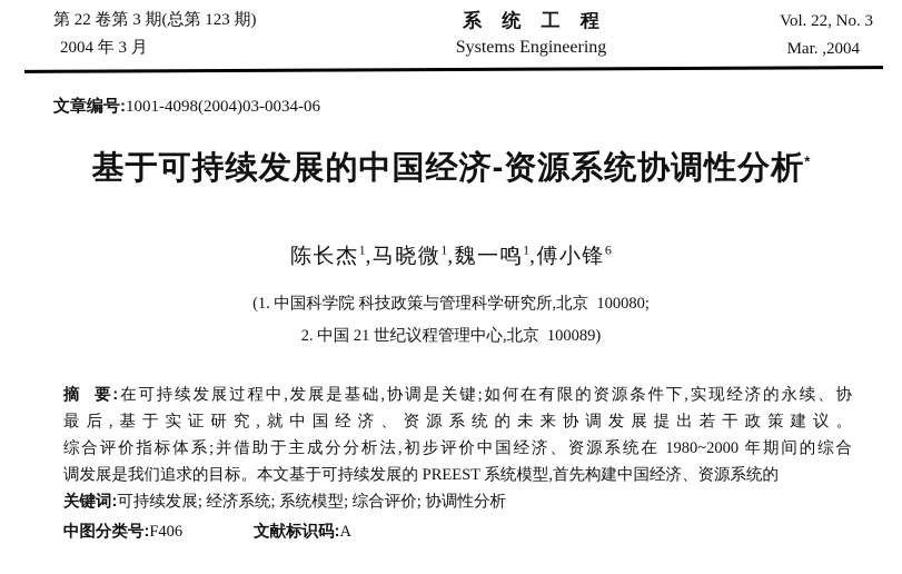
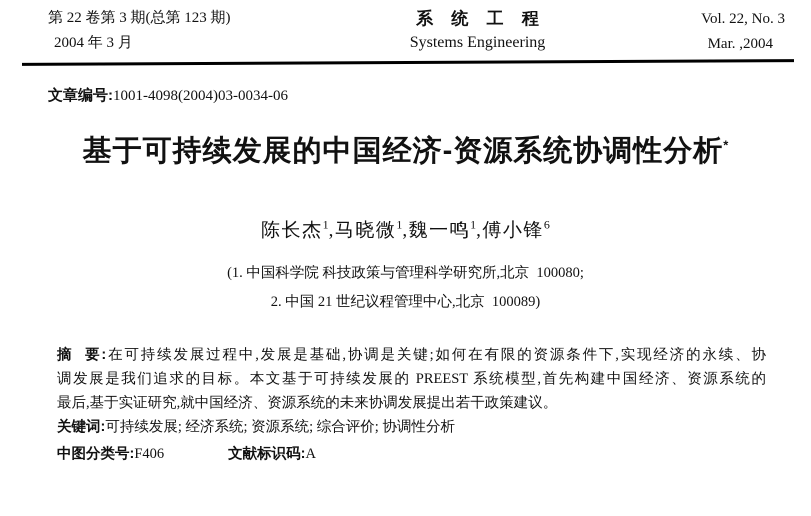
  第 22 卷第 3 期(总第 123 期)
  2004 年 3 月
  系 统 工 程
  Systems Engineering
  Vol. 22, No. 3
  Mar. ,2004
  文章编号:1001-4098(2004)03-0034-06
  基于可持续发展的中国经济-资源系统协调性分析*
  陈长杰1,马晓微1,魏一鸣1,傅小锋6
  (1. 中国科学院 科技政策与管理科学研究所,北京 100080;
  2. 中国 21 世纪议程管理中心,北京 100089)
  摘 要:在可持续发展过程中,发展是基础,协调是关键;如何在有限的资源条件下,实现经济的永续、协
- 最后,基于实证研究,就中国经济、资源系统的未来协调发展提出若干政策建议。
+ 调发展是我们追求的目标。本文基于可持续发展的 PREEST 系统模型,首先构建中国经济、资源系统的
- 综合评价指标体系;并借助于主成分分析法,初步评价中国经济、资源系统在 1980~2000 年期间的综合
- 调发展是我们追求的目标。本文基于可持续发展的 PREEST 系统模型,首先构建中国经济、资源系统的
+ 最后,基于实证研究,就中国经济、资源系统的未来协调发展提出若干政策建议。
- 关键词:可持续发展; 经济系统; 系统模型; 综合评价; 协调性分析
+ 关键词:可持续发展; 经济系统; 资源系统; 综合评价; 协调性分析
  中图分类号:F406 文献标识码:A
